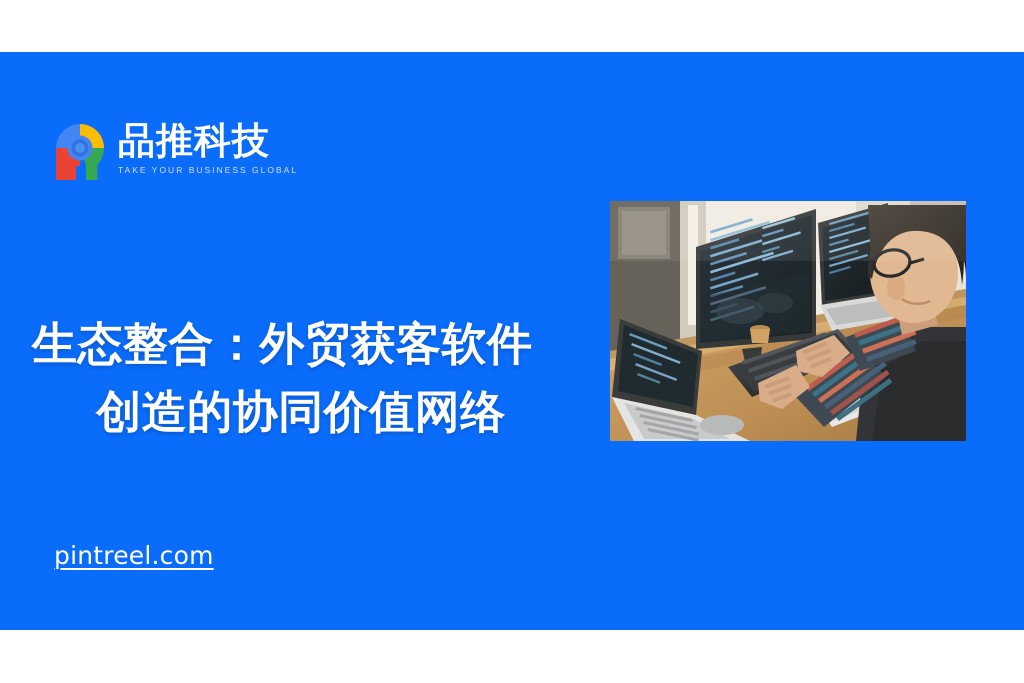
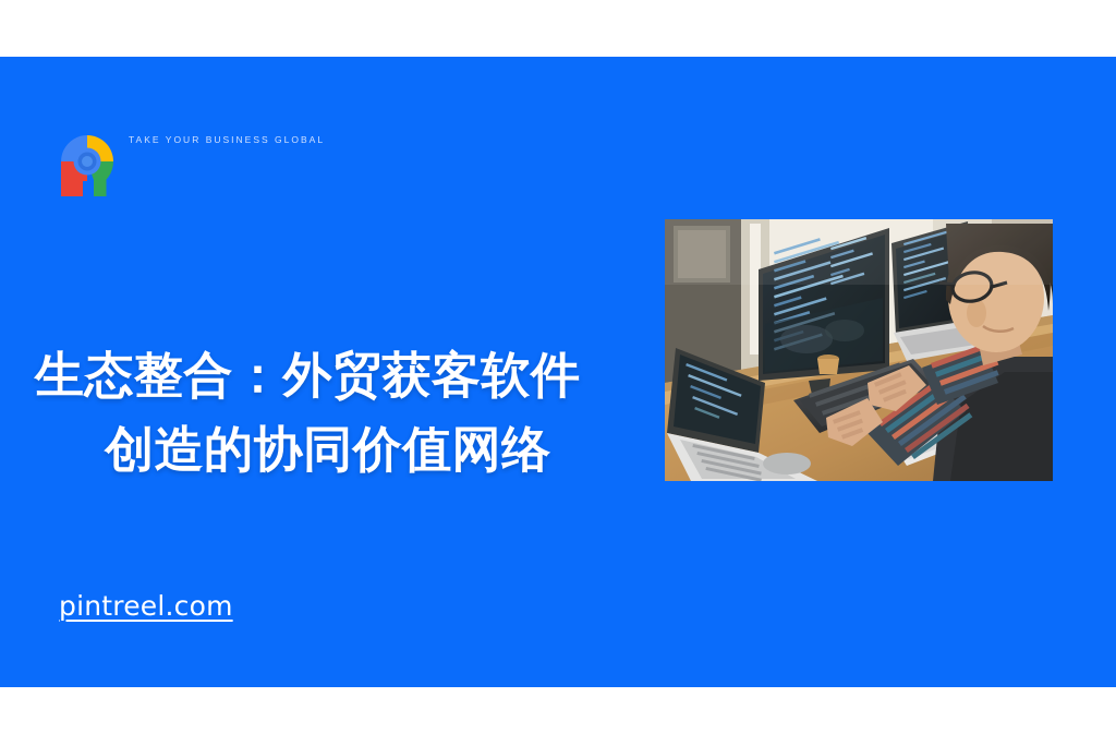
- 品推科技
  TAKE YOUR BUSINESS GLOBAL
  生态整合：外贸获客软件
  创造的协同价值网络
  pintreel.com
